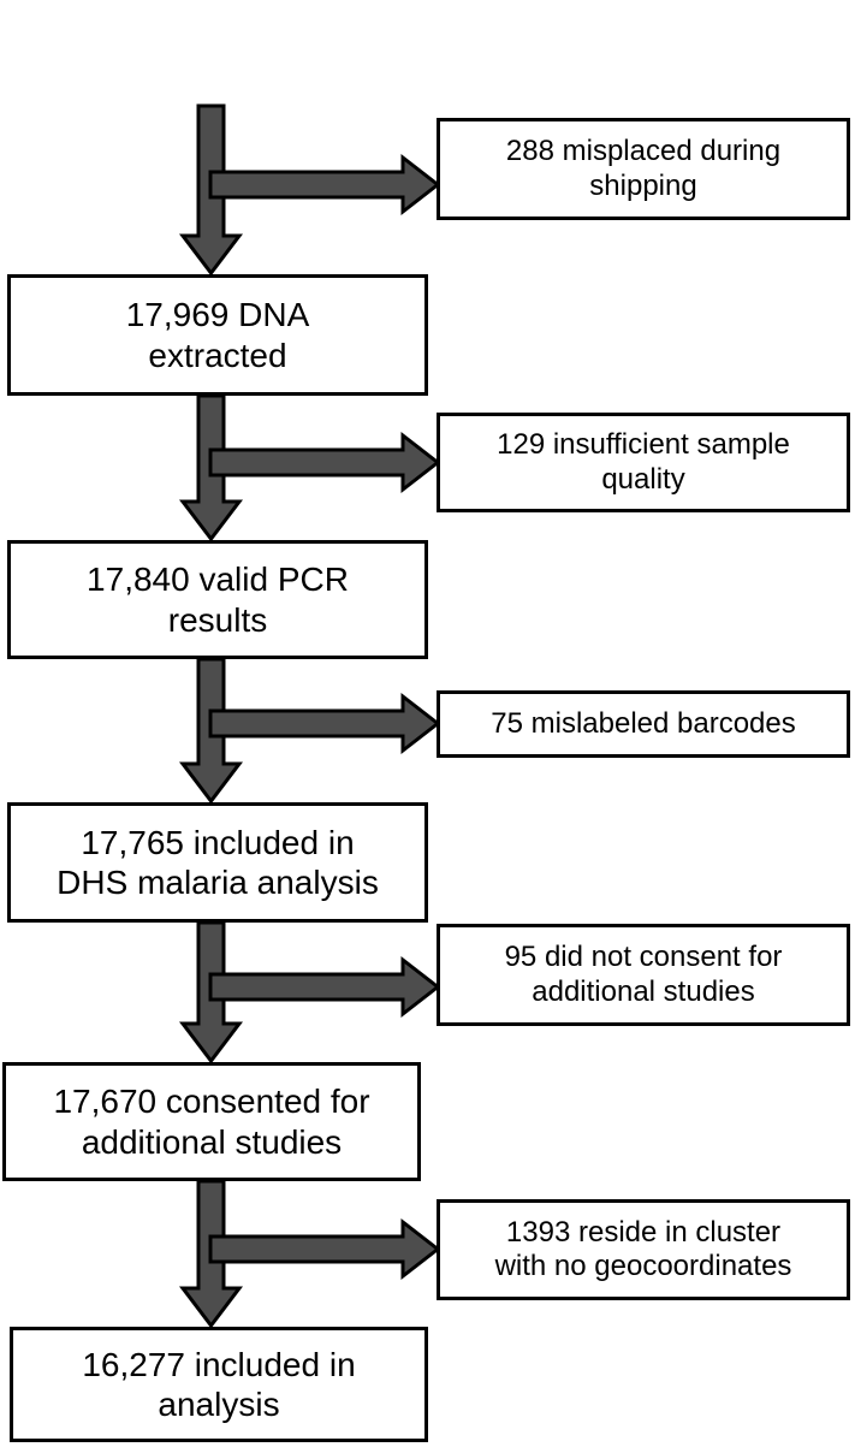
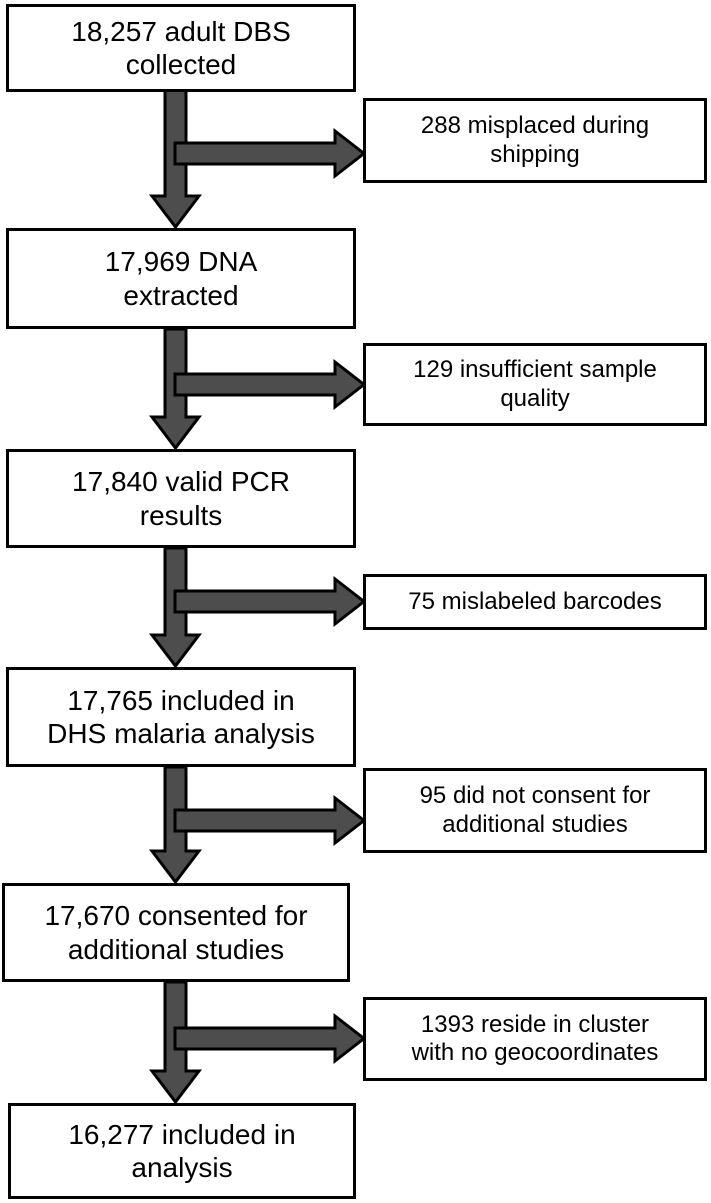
+ 18,257 adult DBS
+ collected
  17,969 DNA
  extracted
  17,840 valid PCR
  results
  17,765 included in
  DHS malaria analysis
  17,670 consented for
  additional studies
  16,277 included in
  analysis
  288 misplaced during
  shipping
  129 insufficient sample
  quality
  75 mislabeled barcodes
  95 did not consent for
  additional studies
  1393 reside in cluster
  with no geocoordinates
